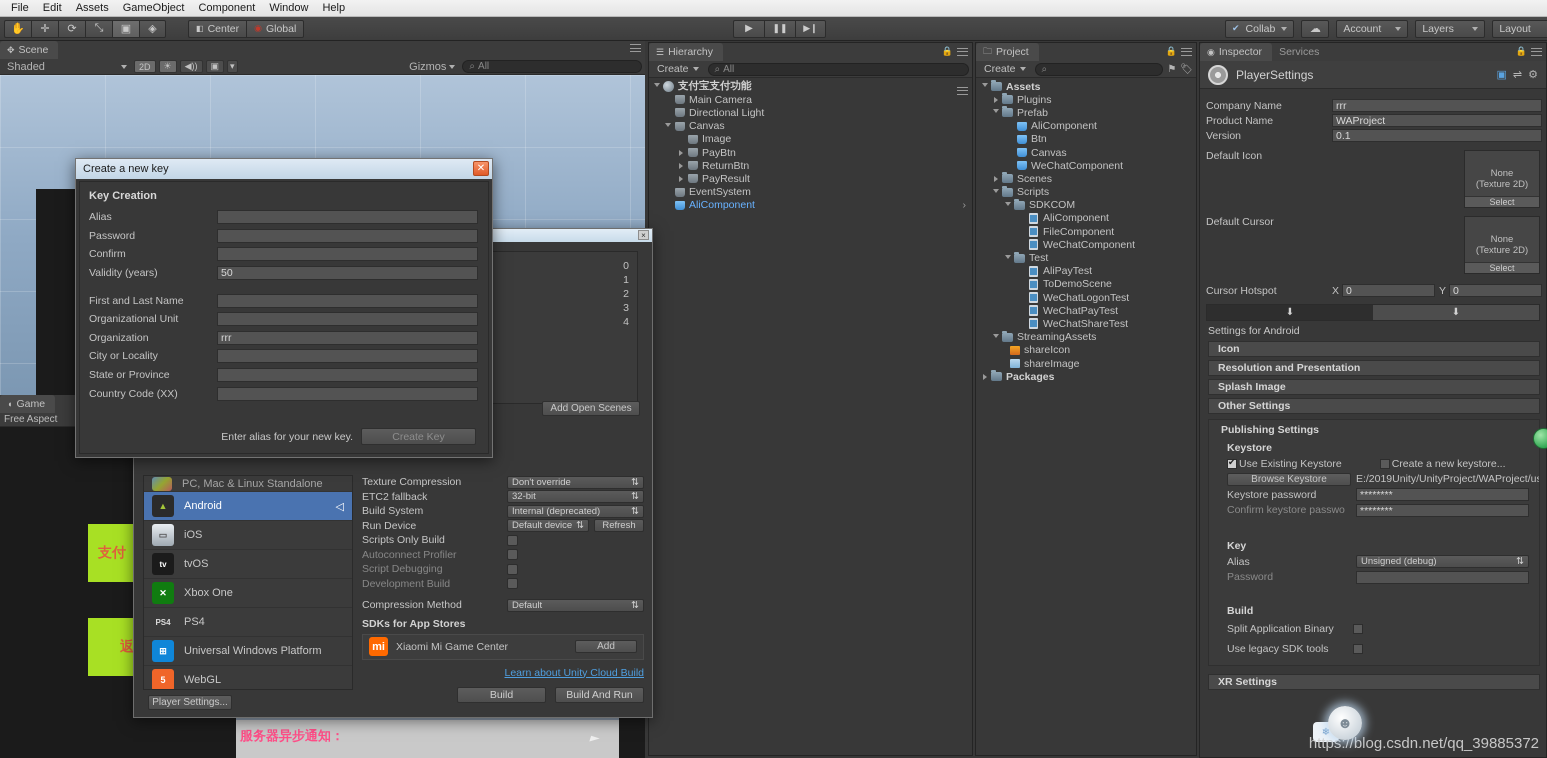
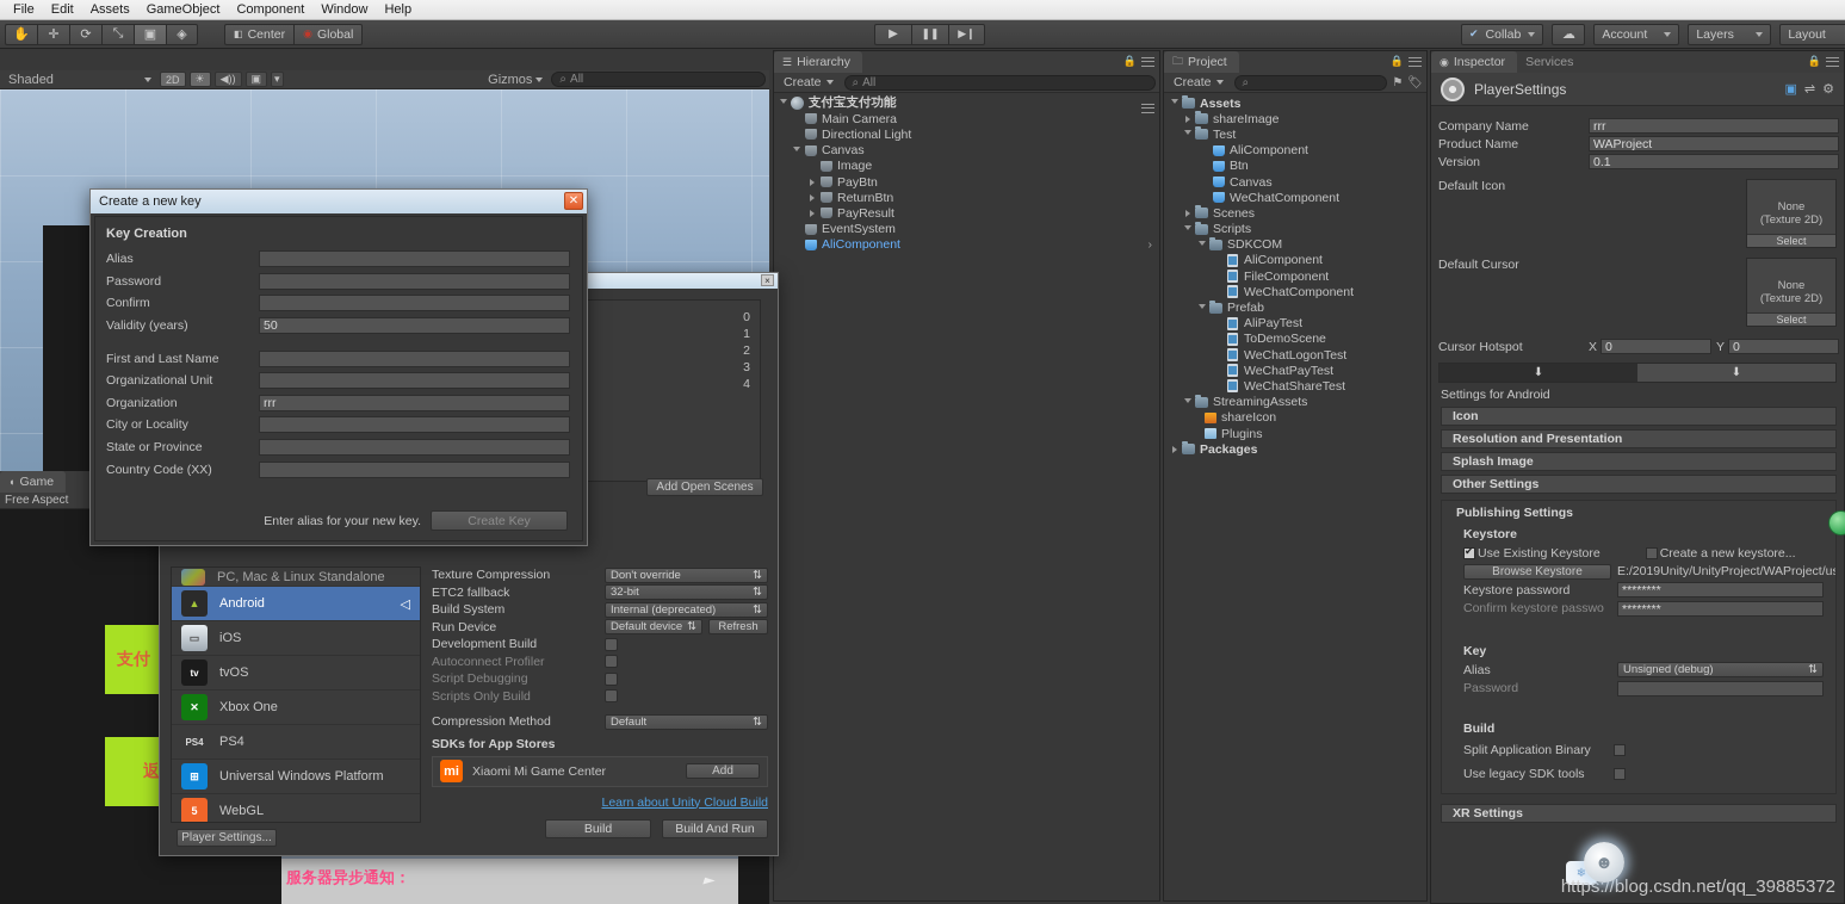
  File
  Edit
  Assets
  GameObject
  Component
  Window
  Help
  ✋
  ✛
  ⟳
  ⤡
  ▣
  ◈
  ◧
  Center
  ◉
  Global
  ▶
  ❚❚
  ▶❙
  ✔
  Collab
  ☁
  Account
  Layers
  Layout
- ✥
- Scene
  Shaded
  2D
  ☀
  ◀))
  ▣
  ▾
  Gizmos
  ⌕
  All
  ◖
  Game
  Free Aspect
  支付
  返
  服务器异步通知：
  ×
  0
  1
  2
  3
  4
  Add Open Scenes
  PC, Mac & Linux Standalone
  ▲
  Android
  ◁
  ▭
  iOS
  tv
  tvOS
  ✕
  Xbox One
  PS4
  PS4
  ⊞
  Universal Windows Platform
  5
  WebGL
  Texture Compression
  Don't override
  ⇅
  ETC2 fallback
  32-bit
  ⇅
  Build System
  Internal (deprecated)
  ⇅
  Run Device
  Default device
  ⇅
  Refresh
- Scripts Only Build
+ Development Build
  Autoconnect Profiler
  Script Debugging
- Development Build
+ Scripts Only Build
  Compression Method
  Default
  ⇅
  SDKs for App Stores
  mi
  Xiaomi Mi Game Center
  Add
  Learn about Unity Cloud Build
  Build
  Build And Run
  Player Settings...
  Create a new key
  ✕
  Key Creation
  Alias
  Password
  Confirm
  Validity (years)
  50
  First and Last Name
  Organizational Unit
  Organization
  rrr
  City or Locality
  State or Province
  Country Code (XX)
  Enter alias for your new key.
  Create Key
  ☰
  Hierarchy
  🔒
  Create
  ⌕
  All
  支付宝支付功能
  Main Camera
  Directional Light
  Canvas
  Image
  PayBtn
  ReturnBtn
  PayResult
  EventSystem
  AliComponent
  ›
  🗀
  Project
  🔒
  Create
  ⌕
  ⚑
  🏷
  Assets
- Plugins
+ shareImage
- Prefab
+ Test
  AliComponent
  Btn
  Canvas
  WeChatComponent
  Scenes
  Scripts
  SDKCOM
  AliComponent
  FileComponent
  WeChatComponent
- Test
+ Prefab
  AliPayTest
  ToDemoScene
  WeChatLogonTest
  WeChatPayTest
  WeChatShareTest
  StreamingAssets
  shareIcon
- shareImage
+ Plugins
  Packages
  ◉
  Inspector
  Services
  🔒
  PlayerSettings
  ▣
  ⇌
  ⚙
  Company Name
  rrr
  Product Name
  WAProject
  Version
  0.1
  Default Icon
  None
  (Texture 2D)
  Select
  Default Cursor
  None
  (Texture 2D)
  Select
  Cursor Hotspot
  X
  0
  Y
  0
  ⬇
  ⬇
  Settings for Android
  Icon
  Resolution and Presentation
  Splash Image
  Other Settings
  Publishing Settings
  Keystore
  Use Existing Keystore
  Create a new keystore...
  Browse Keystore
  E:/2019Unity/UnityProject/WAProject/u
  Keystore password
  ********
  Confirm keystore passwo
  ********
  Key
  Alias
  Unsigned (debug)
  ⇅
  Password
  Build
  Split Application Binary
  Use legacy SDK tools
  XR Settings
  ❄
  ☻
  https://blog.csdn.net/qq_39885372
